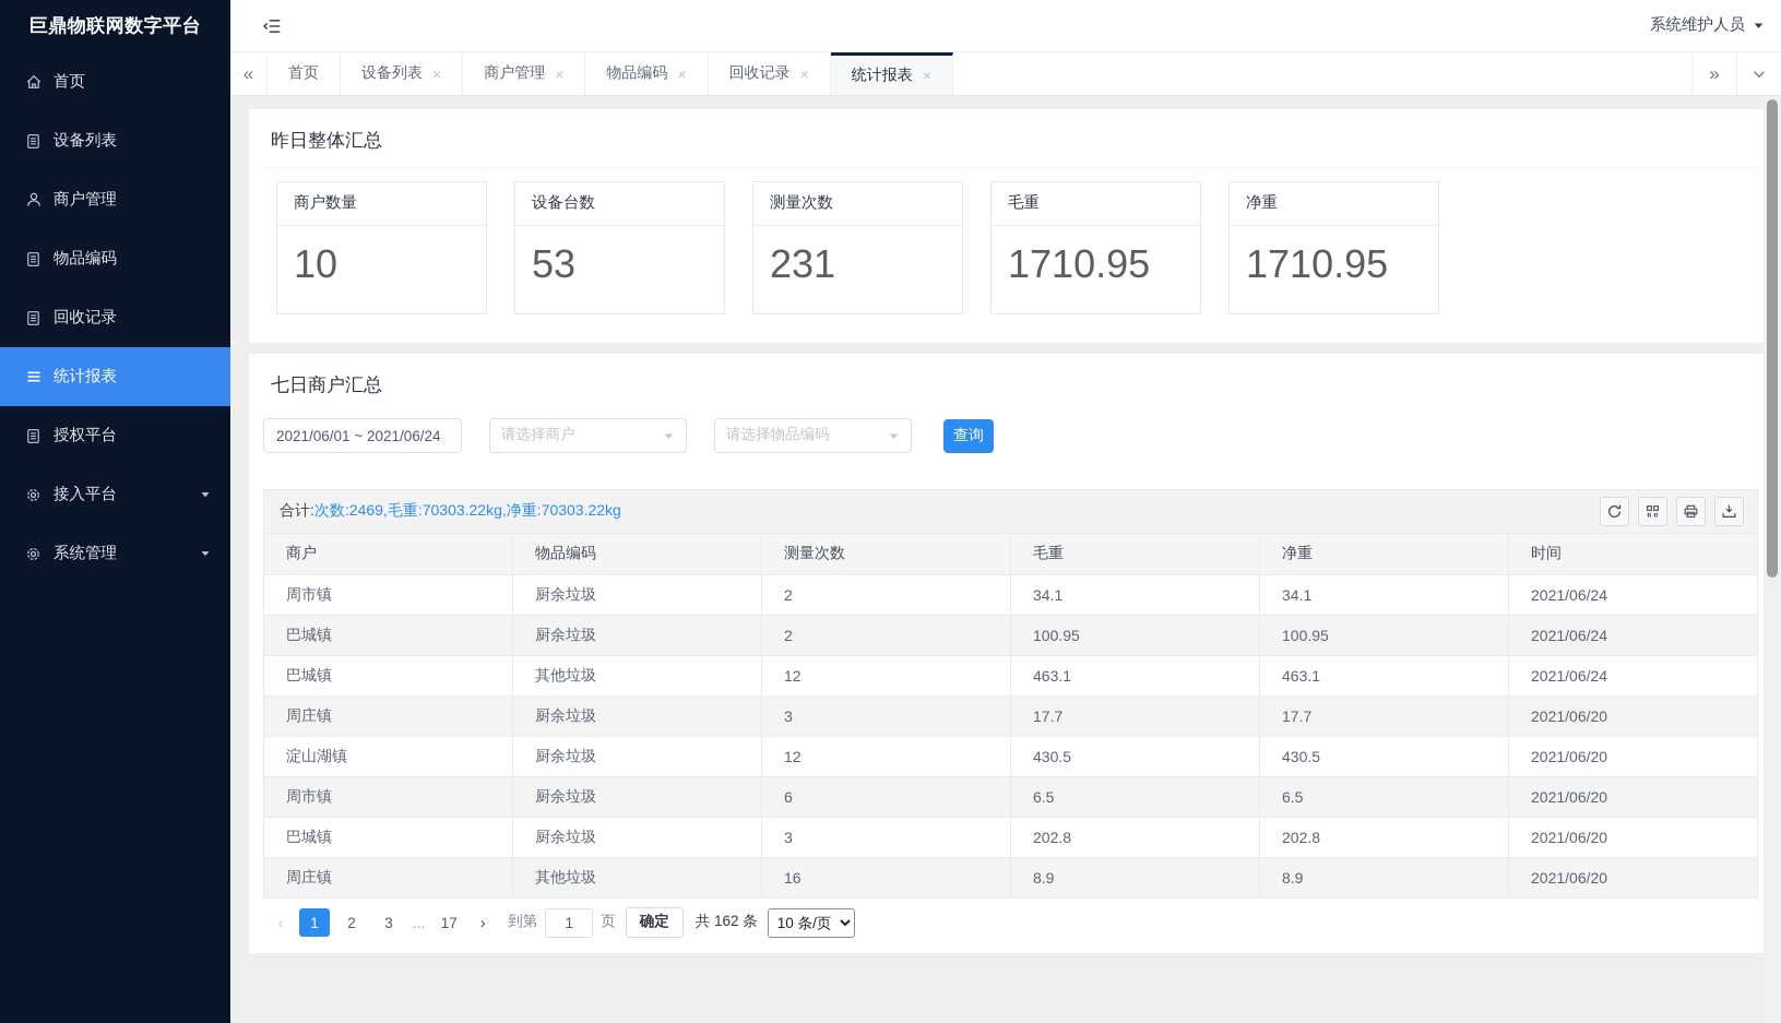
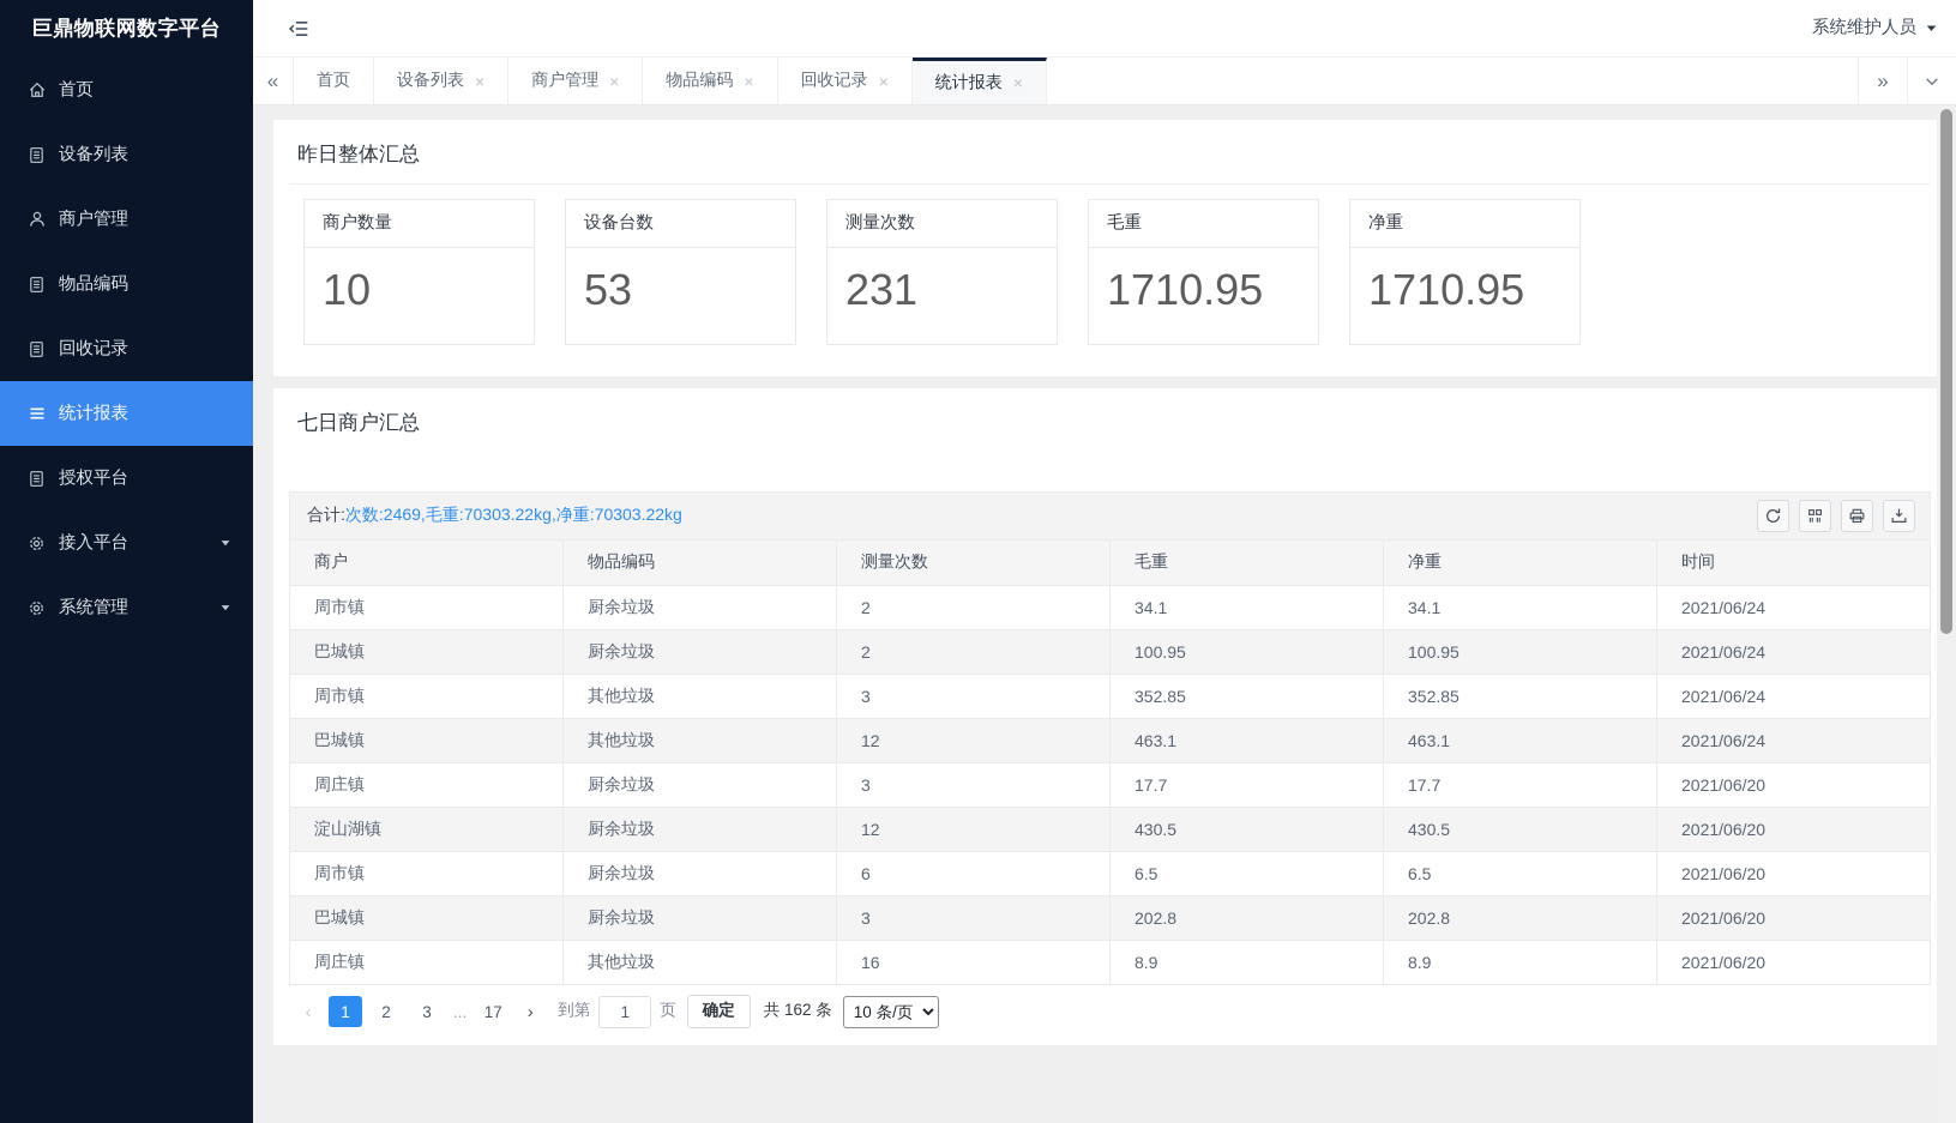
  巨鼎物联网数字平台
  首页
  设备列表
  商户管理
  物品编码
  回收记录
  统计报表
  授权平台
  接入平台
  系统管理
  系统维护人员
  «
  首页
  设备列表
  ×
  商户管理
  ×
  物品编码
  ×
  回收记录
  ×
  统计报表
  ×
  »
  昨日整体汇总
  商户数量
  10
  设备台数
  53
  测量次数
  231
  毛重
  1710.95
  净重
  1710.95
  七日商户汇总
- 2021/06/01 ~ 2021/06/24
- 请选择商户
- 请选择物品编码
- 查询
  合计:次数:2469,毛重:70303.22kg,净重:70303.22kg
  商户	物品编码	测量次数	毛重	净重	时间
  周市镇	厨余垃圾	2	34.1	34.1	2021/06/24
  巴城镇	厨余垃圾	2	100.95	100.95	2021/06/24
+ 周市镇	其他垃圾	3	352.85	352.85	2021/06/24
  巴城镇	其他垃圾	12	463.1	463.1	2021/06/24
  周庄镇	厨余垃圾	3	17.7	17.7	2021/06/20
  淀山湖镇	厨余垃圾	12	430.5	430.5	2021/06/20
  周市镇	厨余垃圾	6	6.5	6.5	2021/06/20
  巴城镇	厨余垃圾	3	202.8	202.8	2021/06/20
  周庄镇	其他垃圾	16	8.9	8.9	2021/06/20
  ‹
  1
  2
  3
  ...
  17
  ›
  到第
  1
  页
  确定
  共 162 条
  10 条/页
